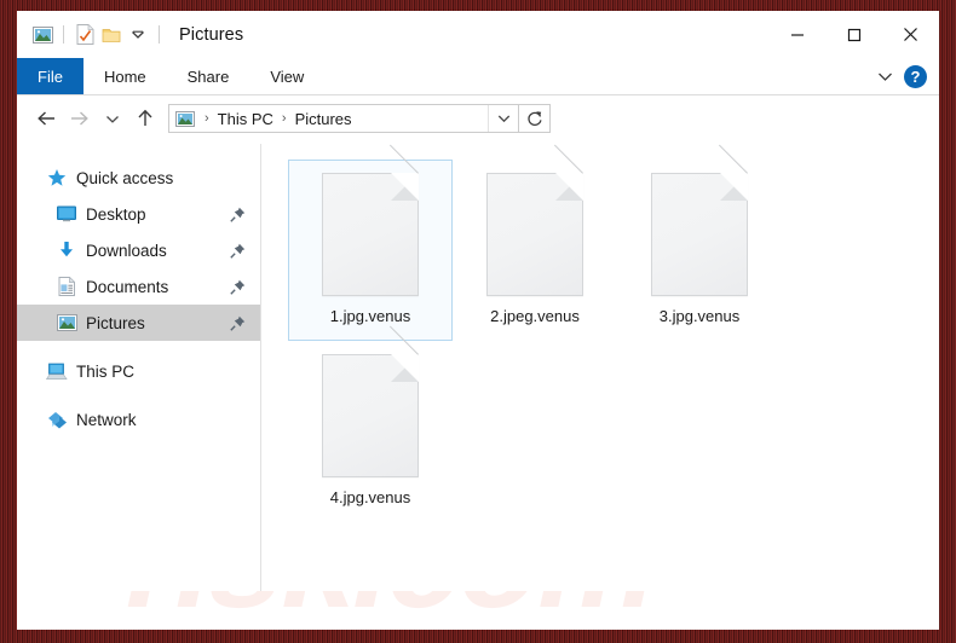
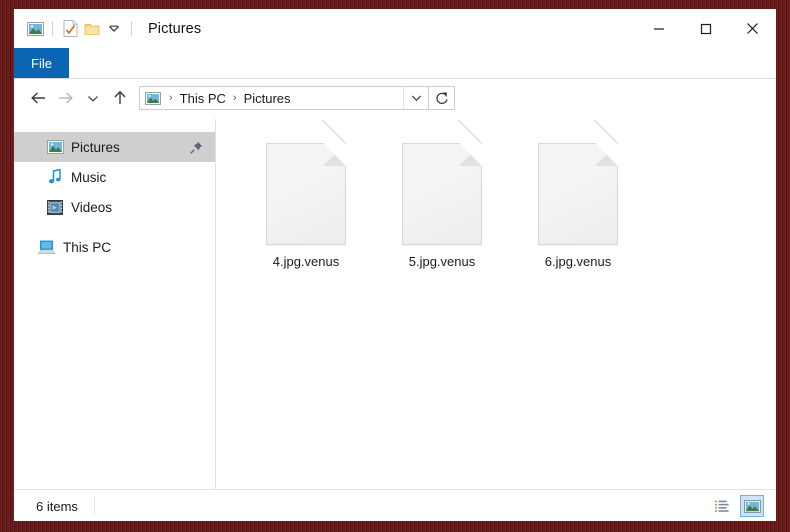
  Pictures
  File
- Home
- Share
- View
- ?
  ›
  This PC
  ›
  Pictures
- Quick access
- Desktop
- Downloads
- Documents
  Pictures
+ Music
+ Videos
  This PC
- Network
- 1.jpg.venus
- 2.jpeg.venus
- 3.jpg.venus
  4.jpg.venus
+ 5.jpg.venus
+ 6.jpg.venus
+ 6 items
